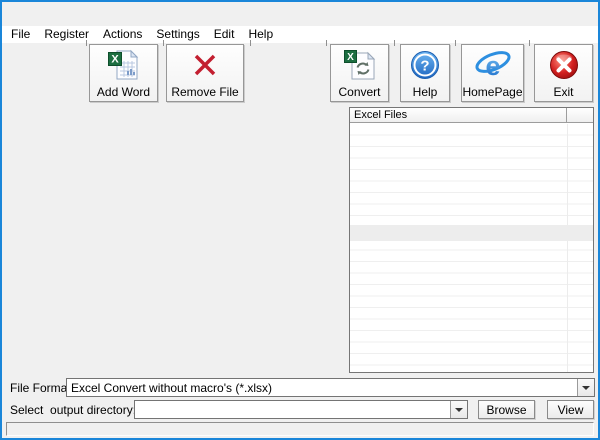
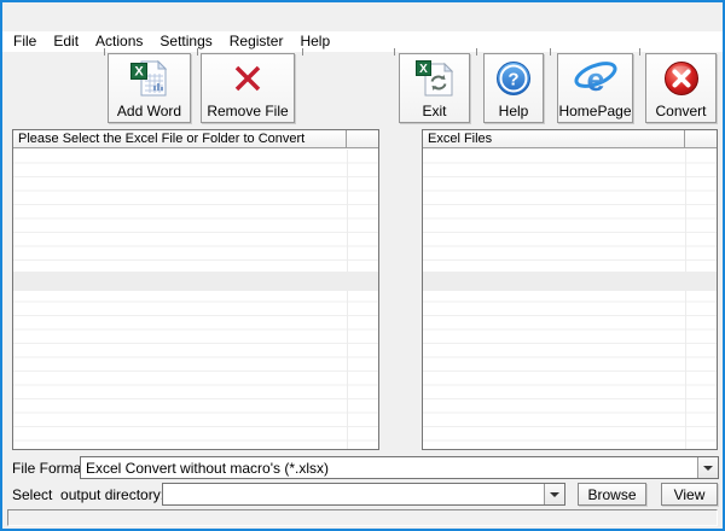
  File
- Register
+ Edit
  Actions
  Settings
- Edit
+ Register
  Help
  X
  Add Word
  Remove File
  X
- Convert
+ Exit
  ?
  Help
  e
  HomePage
- Exit
+ Convert
+ Please Select the Excel File or Folder to Convert
  Excel Files
  File Forma
  Excel Convert without macro's (*.xlsx)
  Select output directory
  Browse
  View
